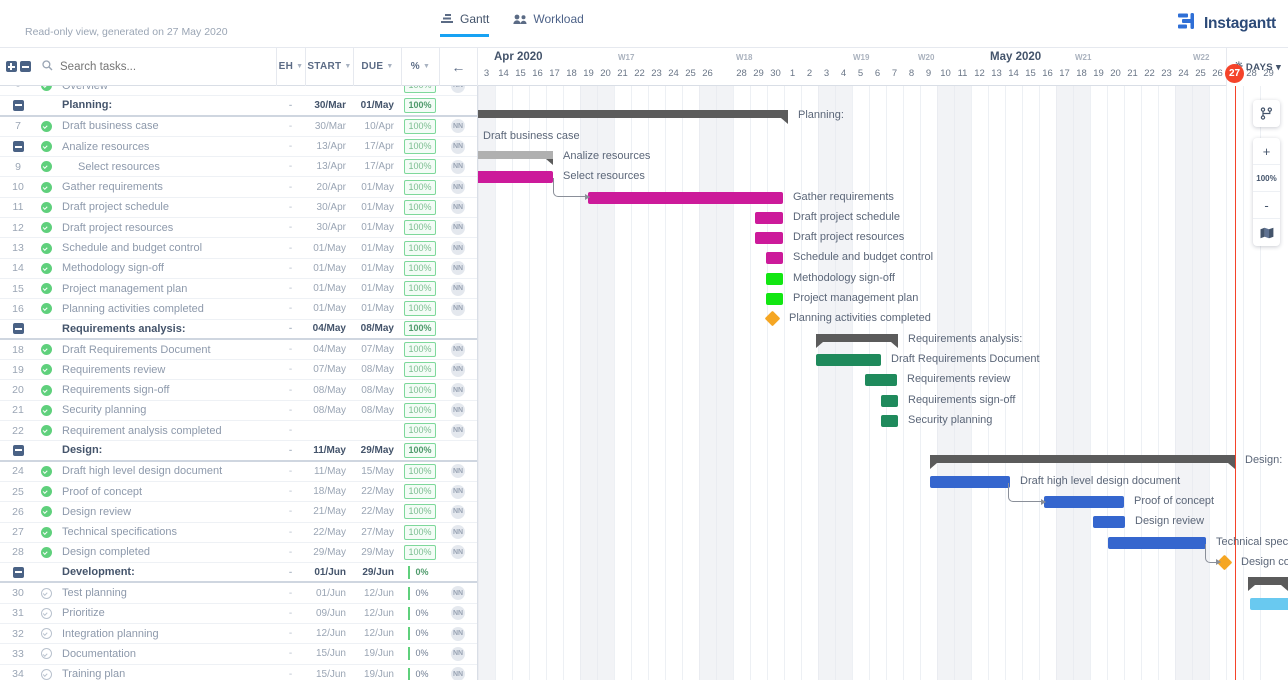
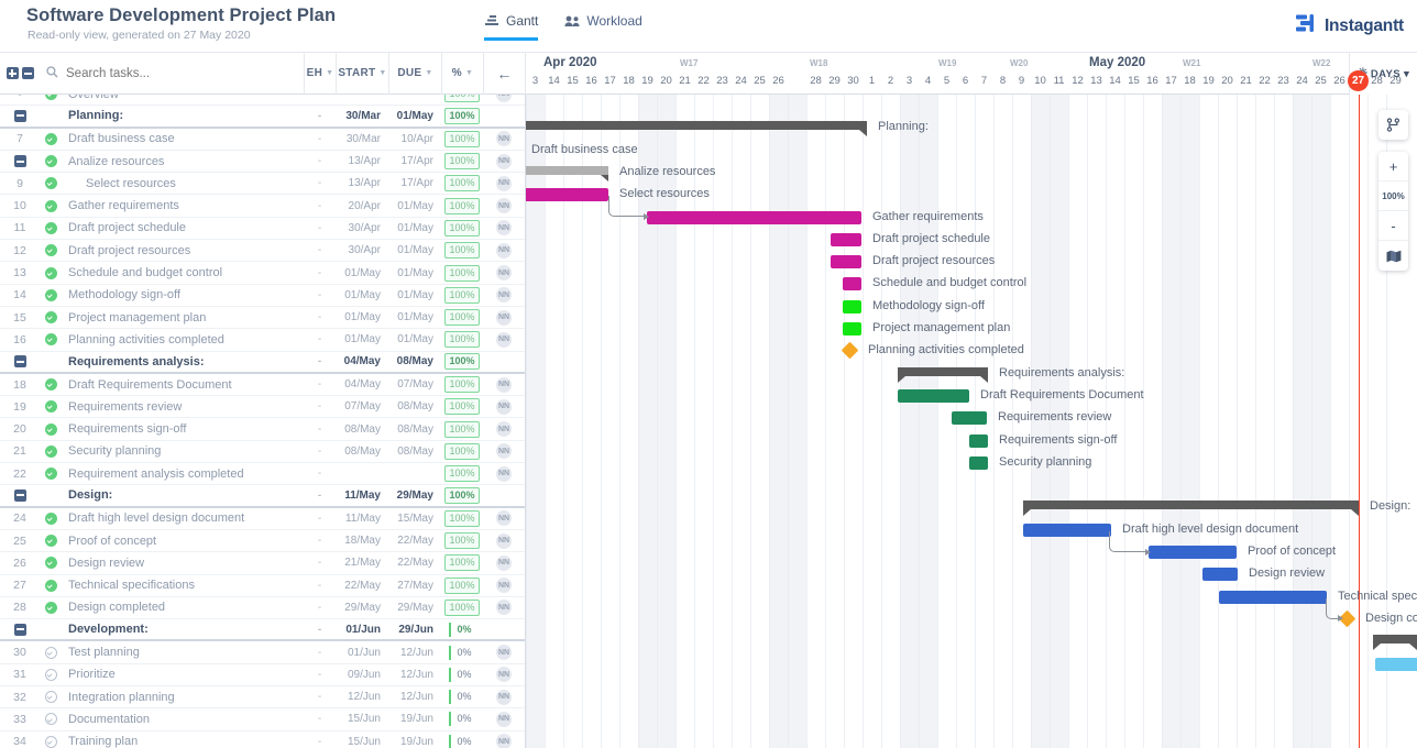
+ Software Development Project Plan
  Read-only view, generated on 27 May 2020
  Gantt
  Workload
  Instagantt
  Search tasks...
  EH
  START
  DUE
  %
  ←
  -
  Overview
  -
  100%
  Planning:
  -
  30/Mar
  01/May
  100%
  7
  Draft business case
  -
  30/Mar
  10/Apr
  100%
  Analize resources
  -
  13/Apr
  17/Apr
  100%
  9
  Select resources
  -
  13/Apr
  17/Apr
  100%
  10
  Gather requirements
  -
  20/Apr
  01/May
  100%
  11
  Draft project schedule
  -
  30/Apr
  01/May
  100%
  12
  Draft project resources
  -
  30/Apr
  01/May
  100%
  13
  Schedule and budget control
  -
  01/May
  01/May
  100%
  14
  Methodology sign-off
  -
  01/May
  01/May
  100%
  15
  Project management plan
  -
  01/May
  01/May
  100%
  16
  Planning activities completed
  -
  01/May
  01/May
  100%
  Requirements analysis:
  -
  04/May
  08/May
  100%
  18
  Draft Requirements Document
  -
  04/May
  07/May
  100%
  19
  Requirements review
  -
  07/May
  08/May
  100%
  20
  Requirements sign-off
  -
  08/May
  08/May
  100%
  21
  Security planning
  -
  08/May
  08/May
  100%
  22
  Requirement analysis completed
  -
  100%
  Design:
  -
  11/May
  29/May
  100%
  24
  Draft high level design document
  -
  11/May
  15/May
  100%
  25
  Proof of concept
  -
  18/May
  22/May
  100%
  26
  Design review
  -
  21/May
  22/May
  100%
  27
  Technical specifications
  -
  22/May
  27/May
  100%
  28
  Design completed
  -
  29/May
  29/May
  100%
  Development:
  -
  01/Jun
  29/Jun
  0%
  30
  Test planning
  -
  01/Jun
  12/Jun
  0%
  31
  Prioritize
  -
  09/Jun
  12/Jun
  0%
  32
  Integration planning
  -
  12/Jun
  12/Jun
  0%
  33
  Documentation
  -
  15/Jun
  19/Jun
  0%
  34
  Training plan
  -
  15/Jun
  19/Jun
  0%
  DAYS
  ▾
  3
  14
  15
  16
  17
  18
  19
  20
  21
  22
  23
  24
  25
  26
  28
  29
  30
  1
  2
  3
  4
  5
  6
  7
  8
  9
  10
  11
  12
  13
  14
  15
  16
  17
  18
  19
  20
  21
  22
  23
  24
  25
  26
  27
  28
  29
  Apr 2020
  May 2020
  W17
  W18
  W19
  W20
  W21
  W22
  Planning:
  Draft business case
  Analize resources
  Select resources
  Gather requirements
  Draft project schedule
  Draft project resources
  Schedule and budget control
  Methodology sign-off
  Project management plan
  Planning activities completed
  Requirements analysis:
  Draft Requirements Document
  Requirements review
  Requirements sign-off
  Security planning
  Design:
  Draft high level design document
  Proof of concept
  Design review
  +
  100%
  -
